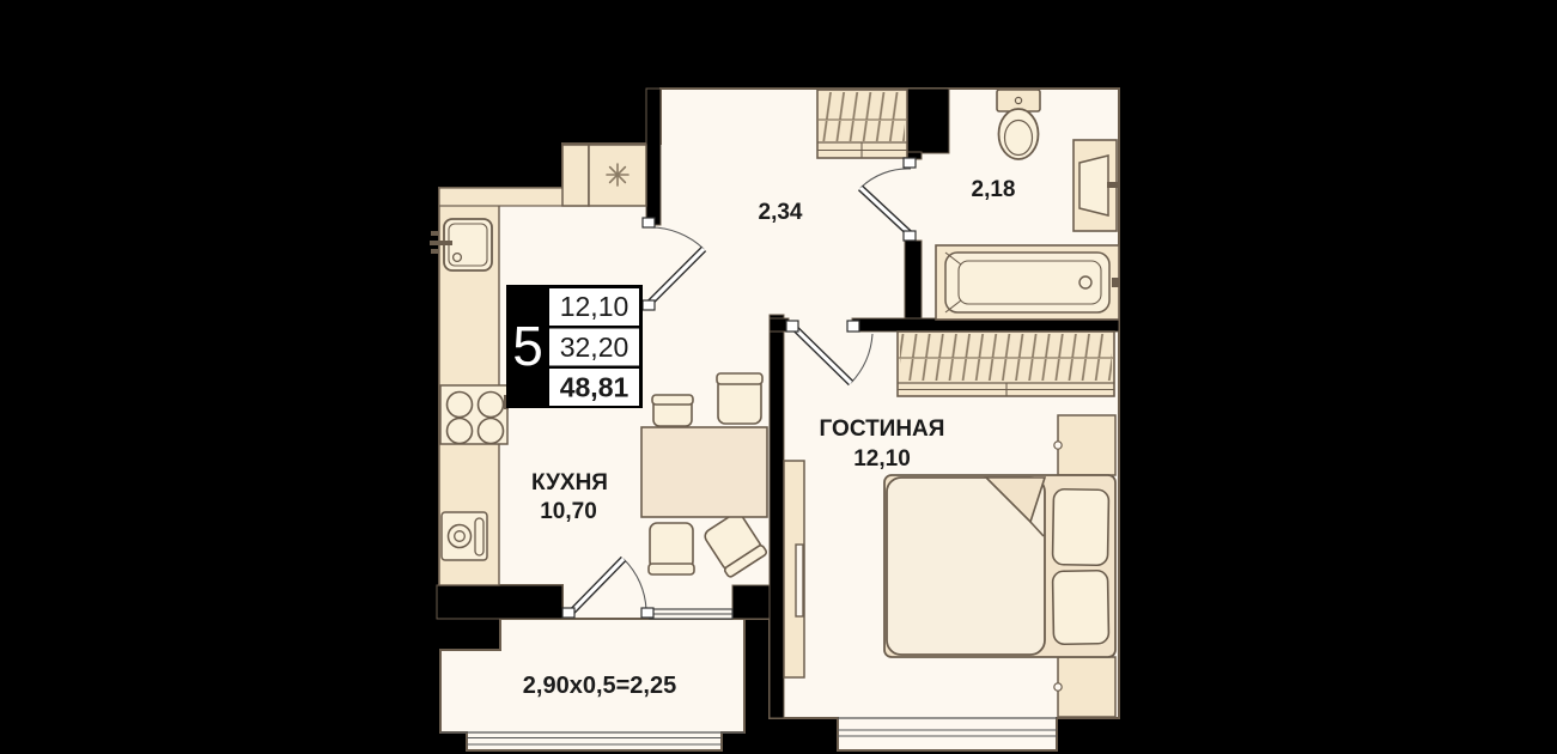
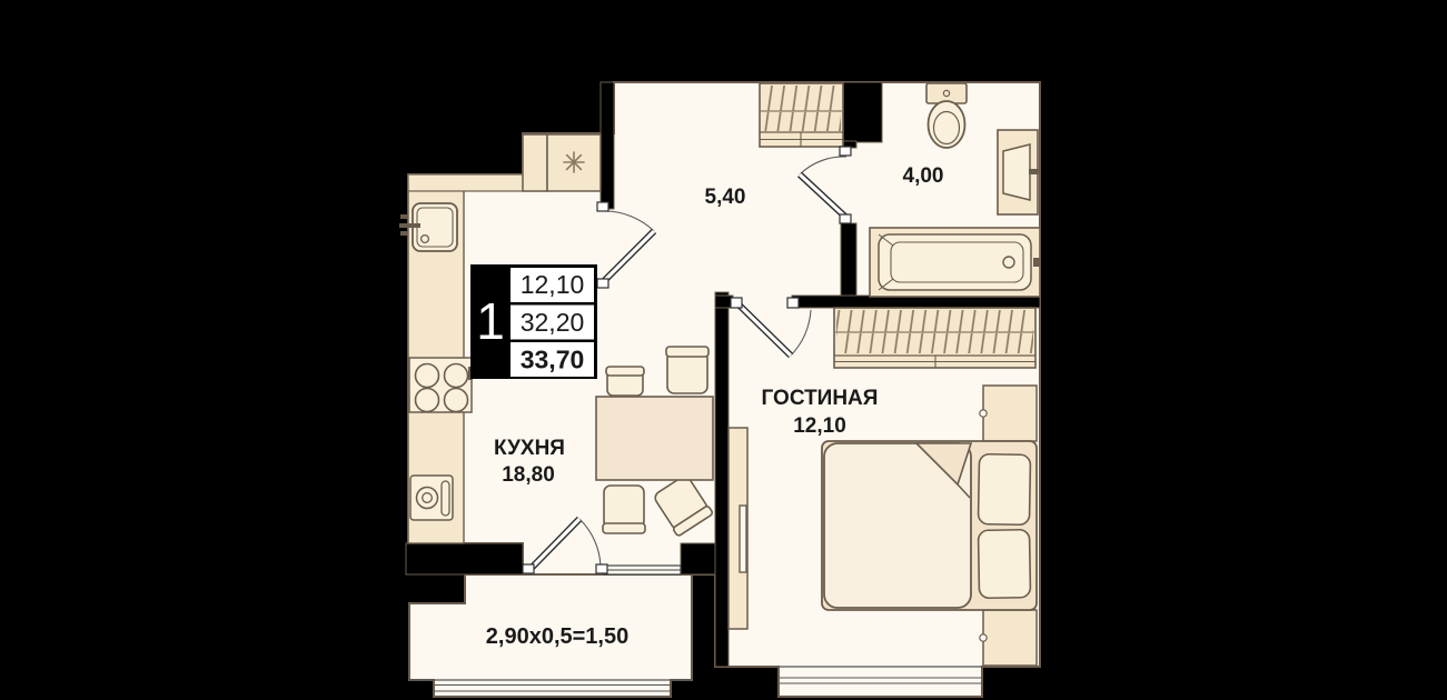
- 5
+ 1
  12,10
  32,20
- 48,81
+ 33,70
- 2,34
+ 5,40
- 2,18
+ 4,00
  КУХНЯ
- 10,70
+ 18,80
  ГОСТИНАЯ
  12,10
- 2,90x0,5=2,25
+ 2,90x0,5=1,50
